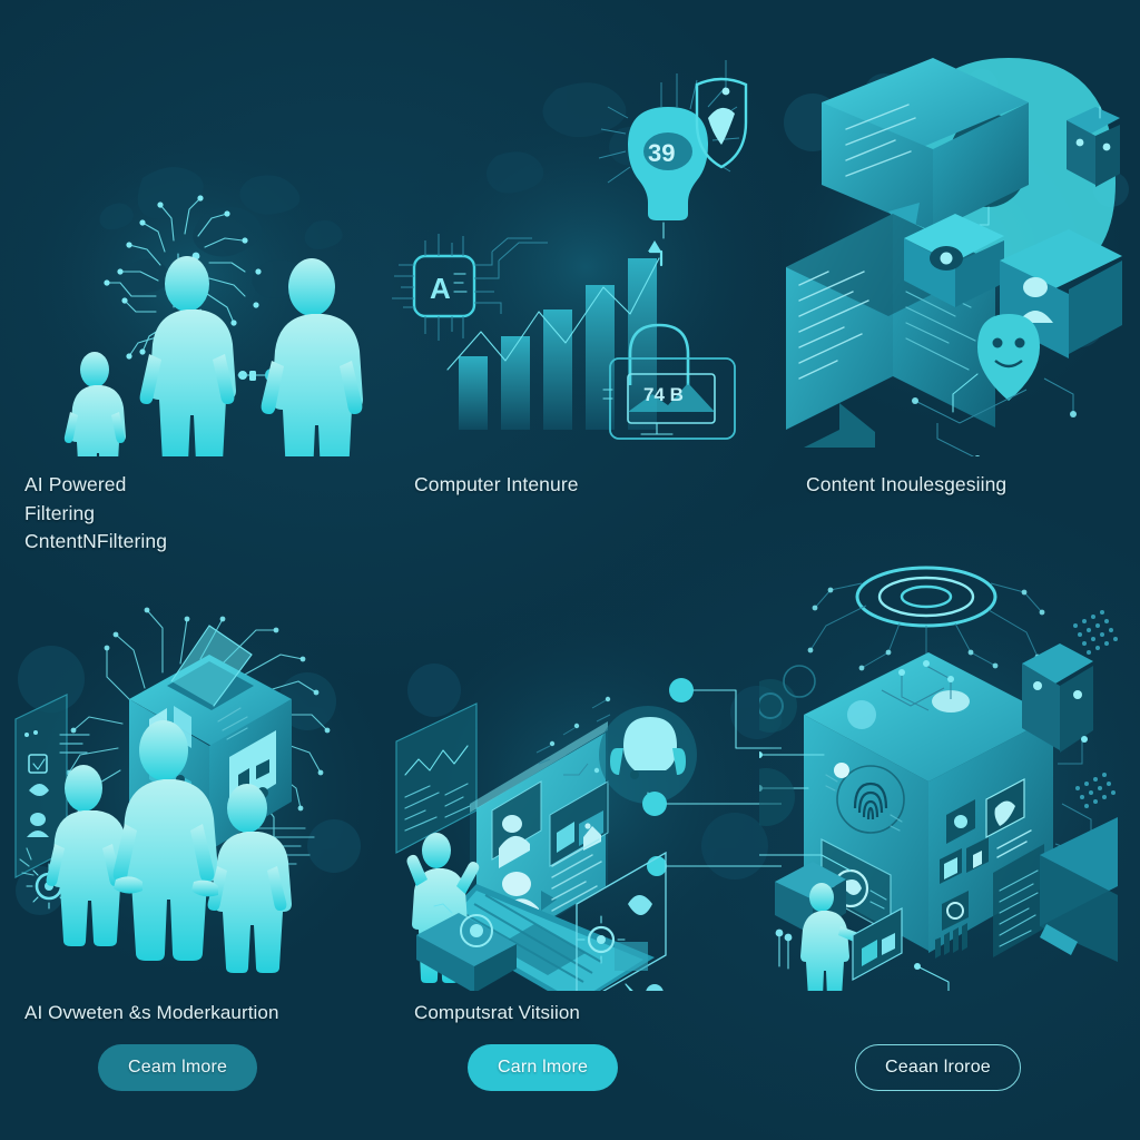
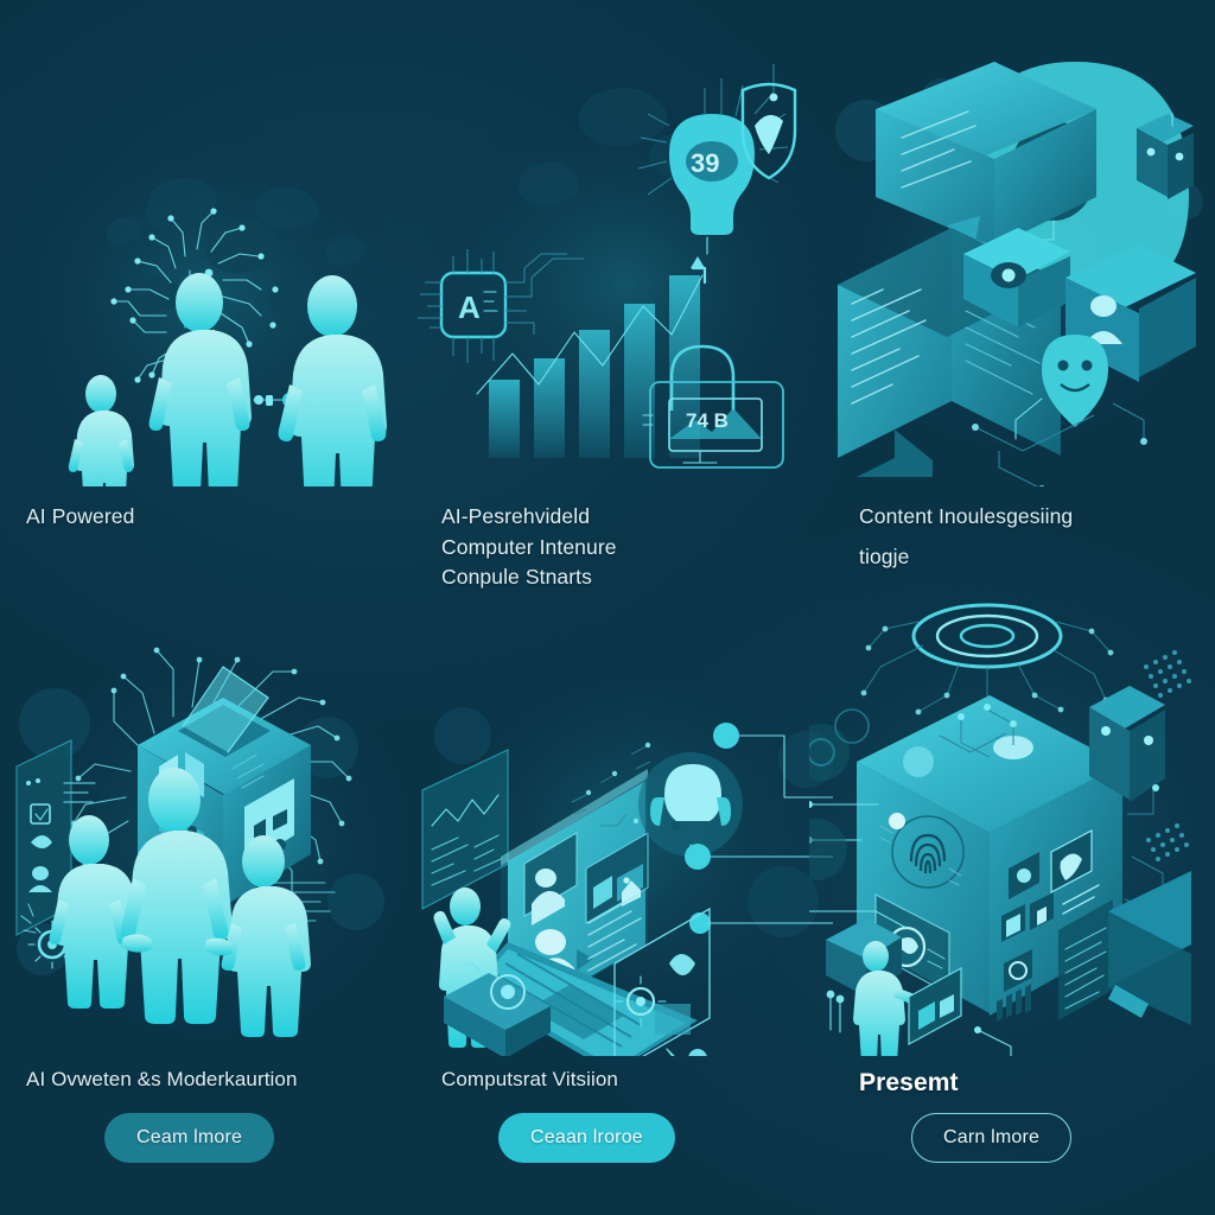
  AI Powered
- Filtering
- CntentNFiltering
  A
  39
  74 B
+ AI-Pesrehvideld
  Computer Intenure
+ Conpule Stnarts
  Content Inoulesgesiing
+ tiogje
  AI Ovweten &s Moderkaurtion
  Ceam lmore
  Computsrat Vitsiion
- Carn lmore
+ Ceaan lroroe
+ Presemt
- Ceaan lroroe
+ Carn lmore
